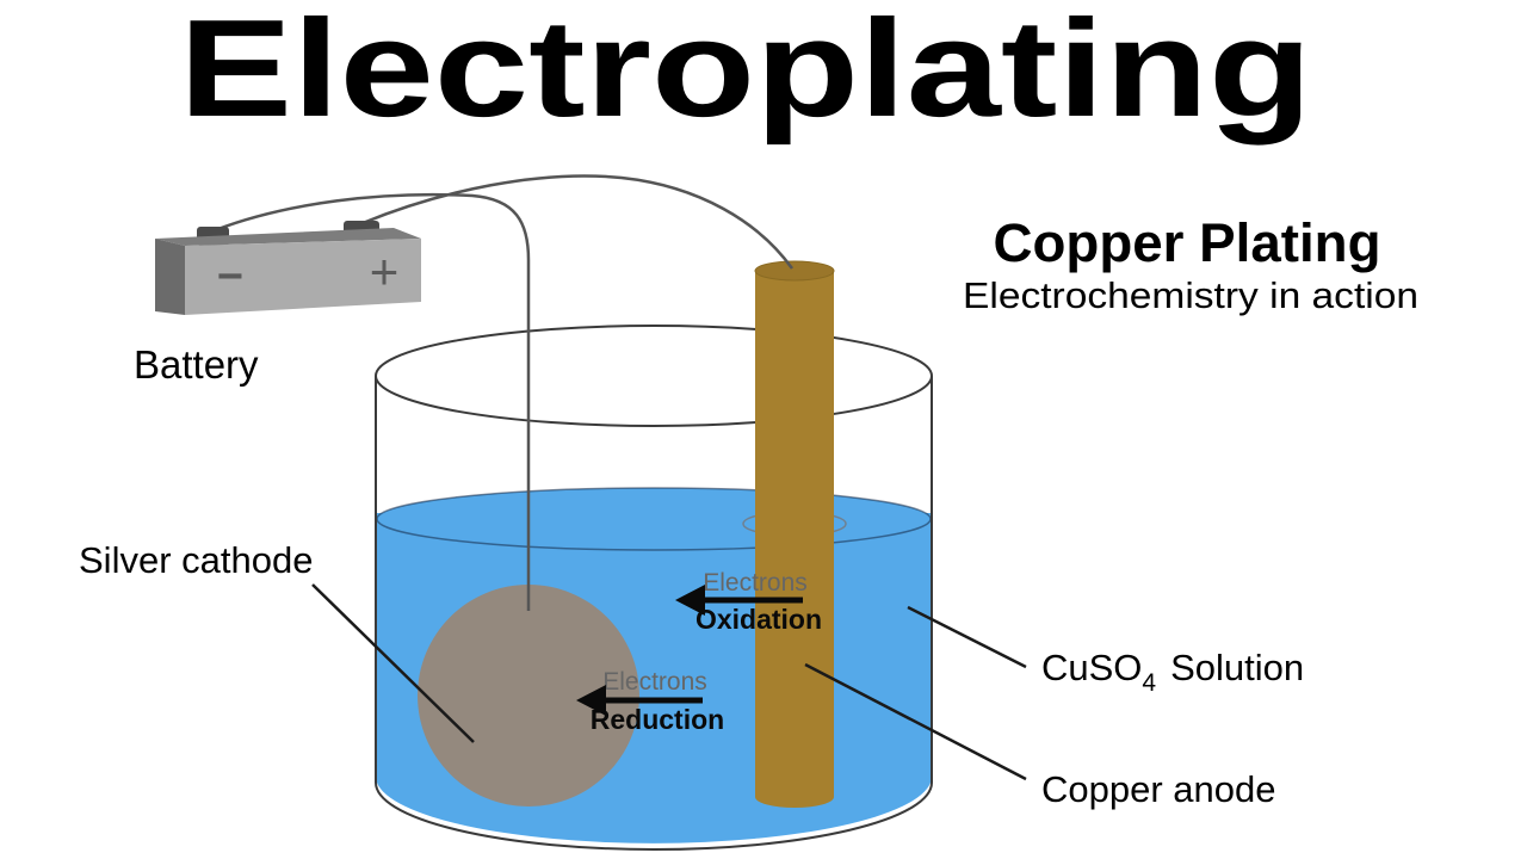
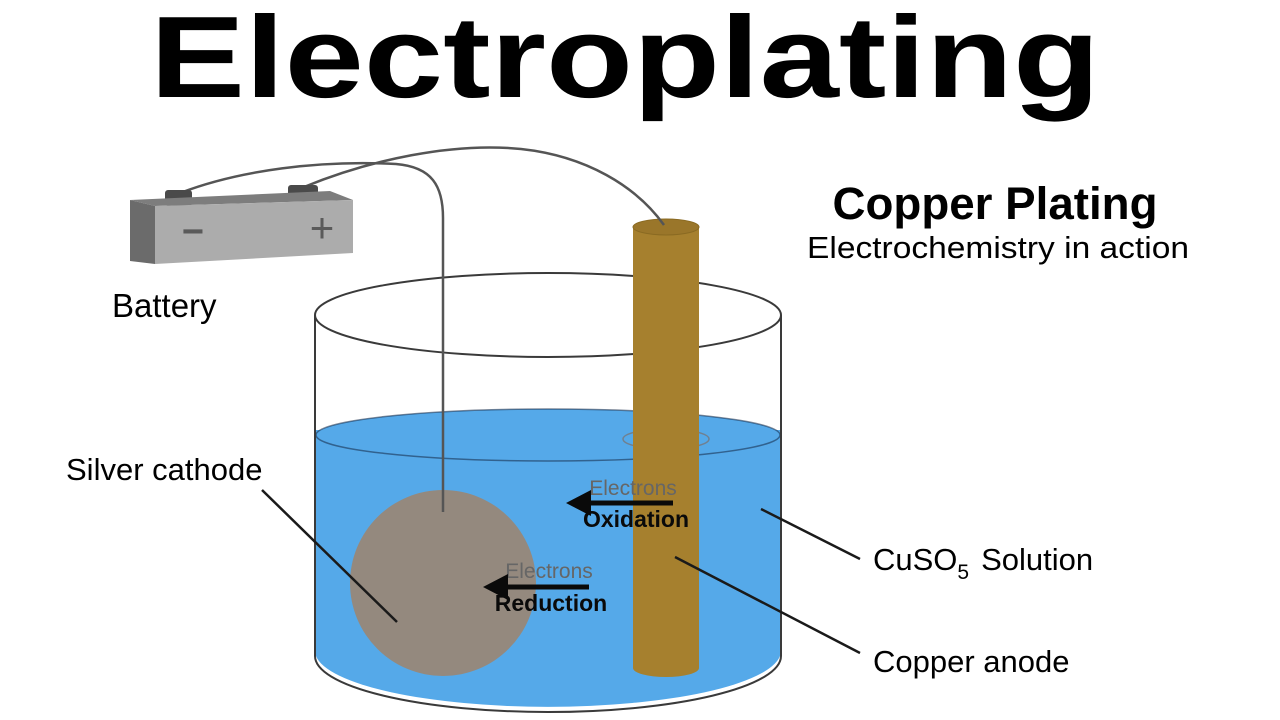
  −
  +
  Electrons
  Oxidation
  Electrons
  Reduction
  Electroplating
  Copper Plating
  Electrochemistry in action
  Battery
  Silver cathode
- CuSO4 Solution
+ CuSO5 Solution
  Copper anode
